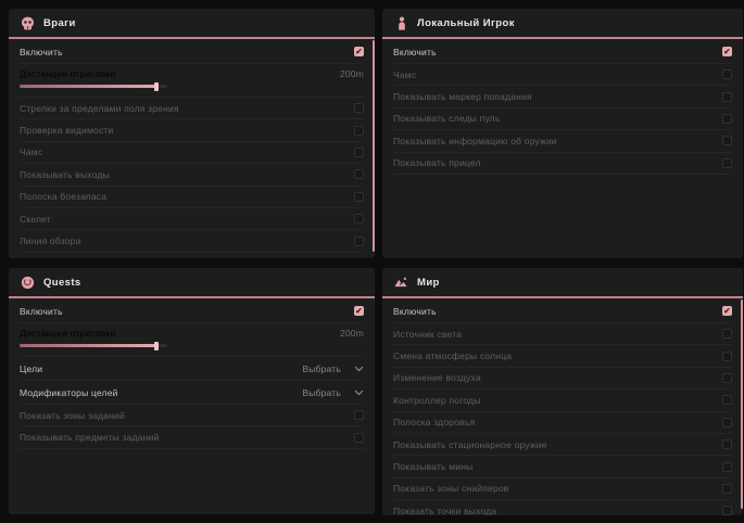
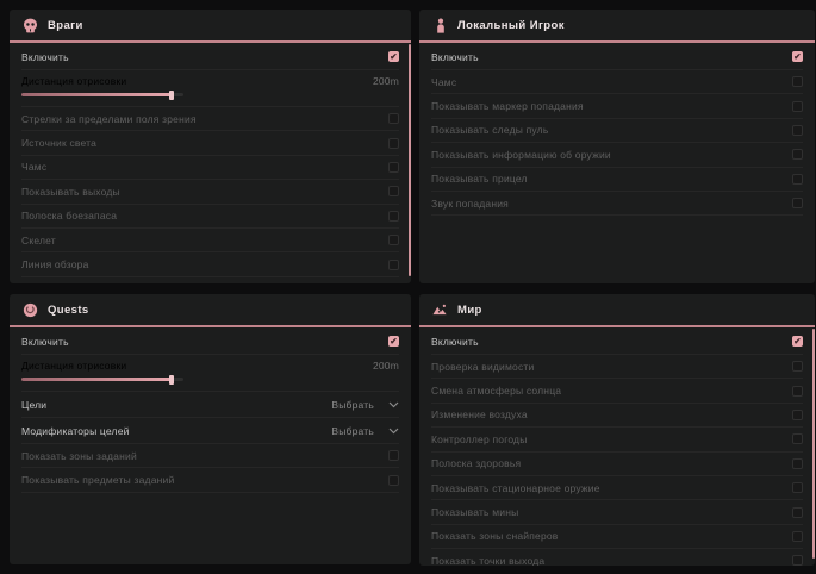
  Враги
  Включить
  ✔
  Дистанция отрисовки
  200m
  Стрелки за пределами поля зрения
- Проверка видимости
+ Источник света
  Чамс
  Показывать выходы
  Полоска боезапаса
  Скелет
  Линия обзора
  Локальный Игрок
  Включить
  ✔
  Чамс
  Показывать маркер попадания
  Показывать следы пуль
  Показывать информацию об оружии
  Показывать прицел
+ Звук попадания
  Quests
  Включить
  ✔
  Дистанция отрисовки
  200m
  Цели
  Выбрать
  Модификаторы целей
  Выбрать
  Показать зоны заданий
  Показывать предметы заданий
  Мир
  Включить
  ✔
- Источник света
+ Проверка видимости
  Смена атмосферы солнца
  Изменение воздуха
  Контроллер погоды
  Полоска здоровья
  Показывать стационарное оружие
  Показывать мины
  Показать зоны снайперов
  Показать точки выхода
